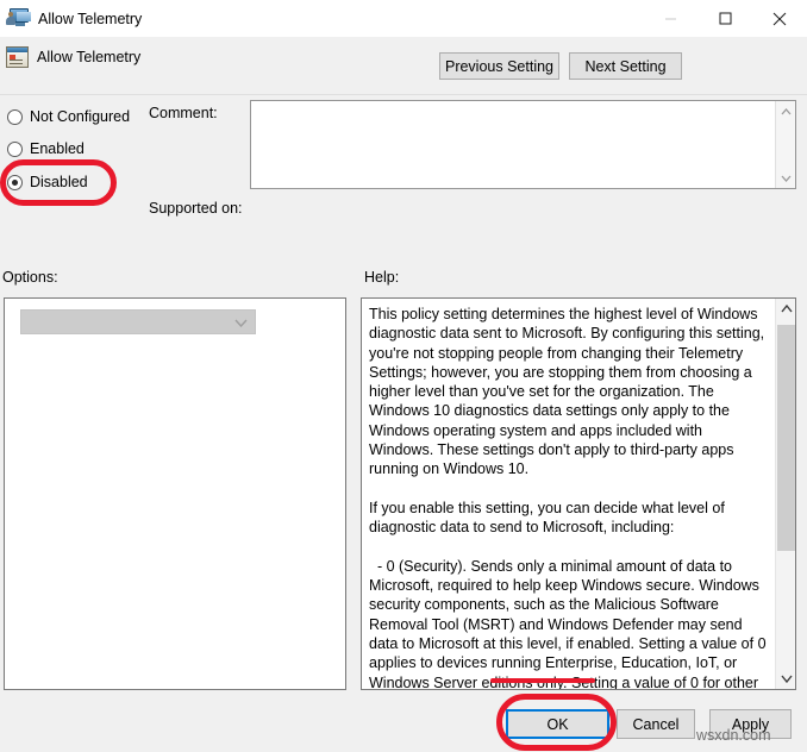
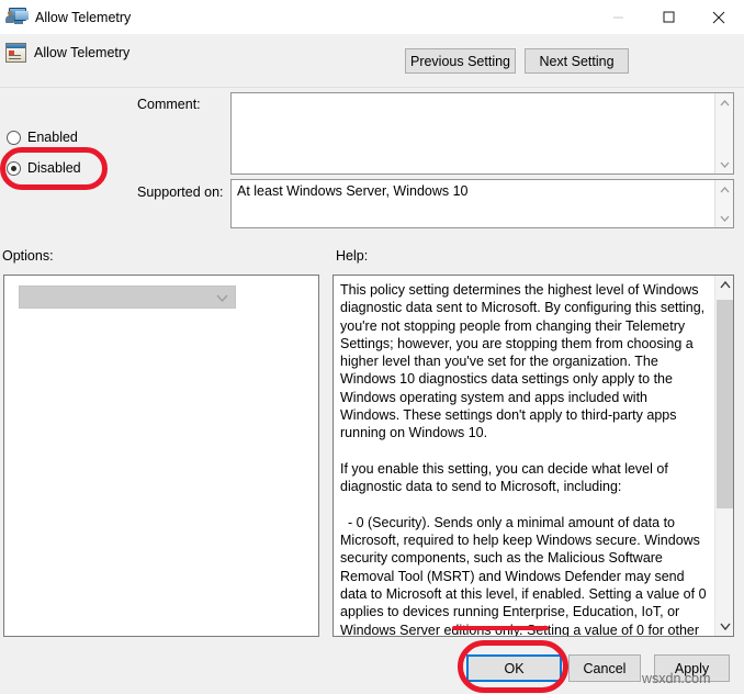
  Allow Telemetry
  Allow Telemetry
  Previous Setting
  Next Setting
- Not Configured
  Enabled
  Disabled
  Comment:
  Supported on:
+ At least Windows Server, Windows 10
  Options:
  Help:
  This policy setting determines the highest level of Windows diagnostic data sent to Microsoft. By configuring this setting, you're not stopping people from changing their Telemetry Settings; however, you are stopping them from choosing a higher level than you've set for the organization. The Windows 10 diagnostics data settings only apply to the Windows operating system and apps included with Windows. These settings don't apply to third-party apps running on Windows 10.
  If you enable this setting, you can decide what level of diagnostic data to send to Microsoft, including:
  - 0 (Security). Sends only a minimal amount of data to Microsoft, required to help keep Windows secure. Windows security components, such as the Malicious Software Removal Tool (MSRT) and Windows Defender may send data to Microsoft at this level, if enabled. Setting a value of 0 applies to devices running Enterprise, Education, IoT, or Windows Server eting a value of 0 for other
  OK
  Cancel
  Apply
  wsxdn.com
